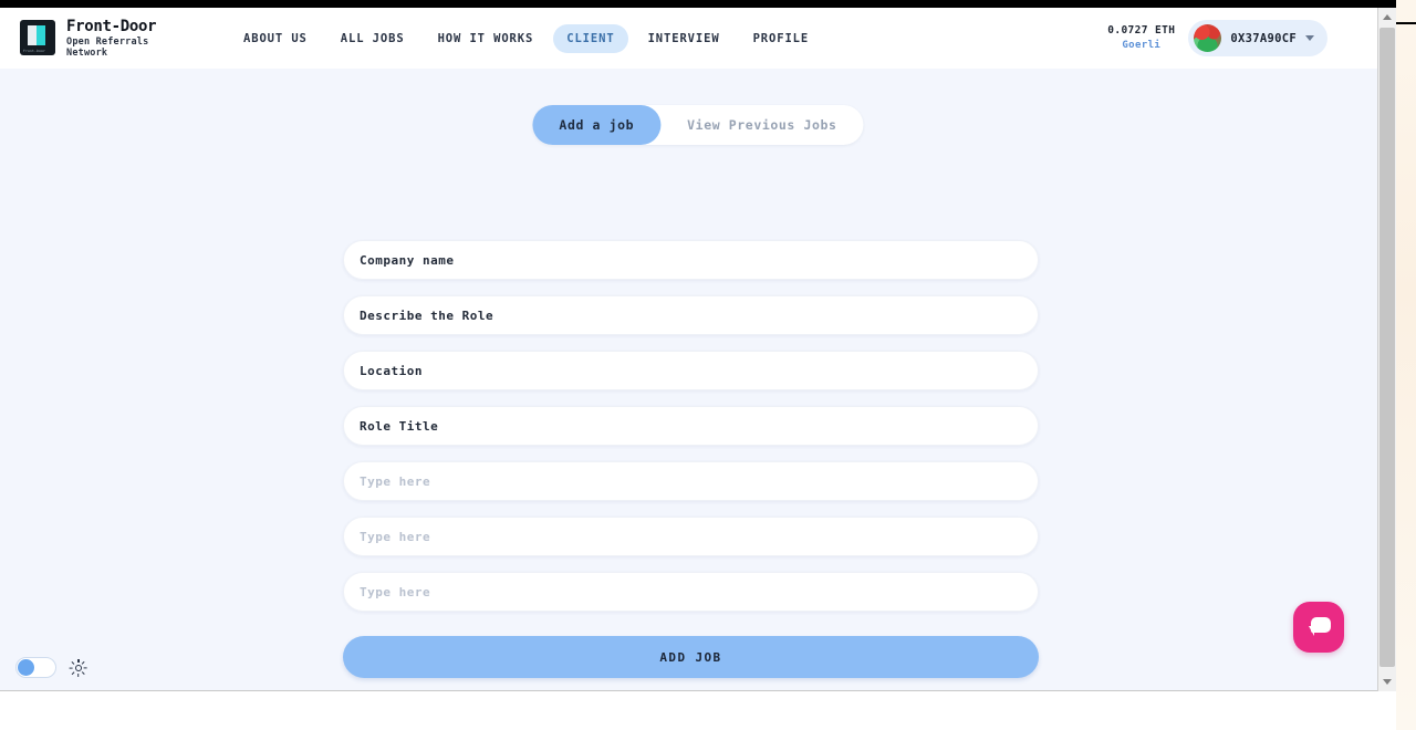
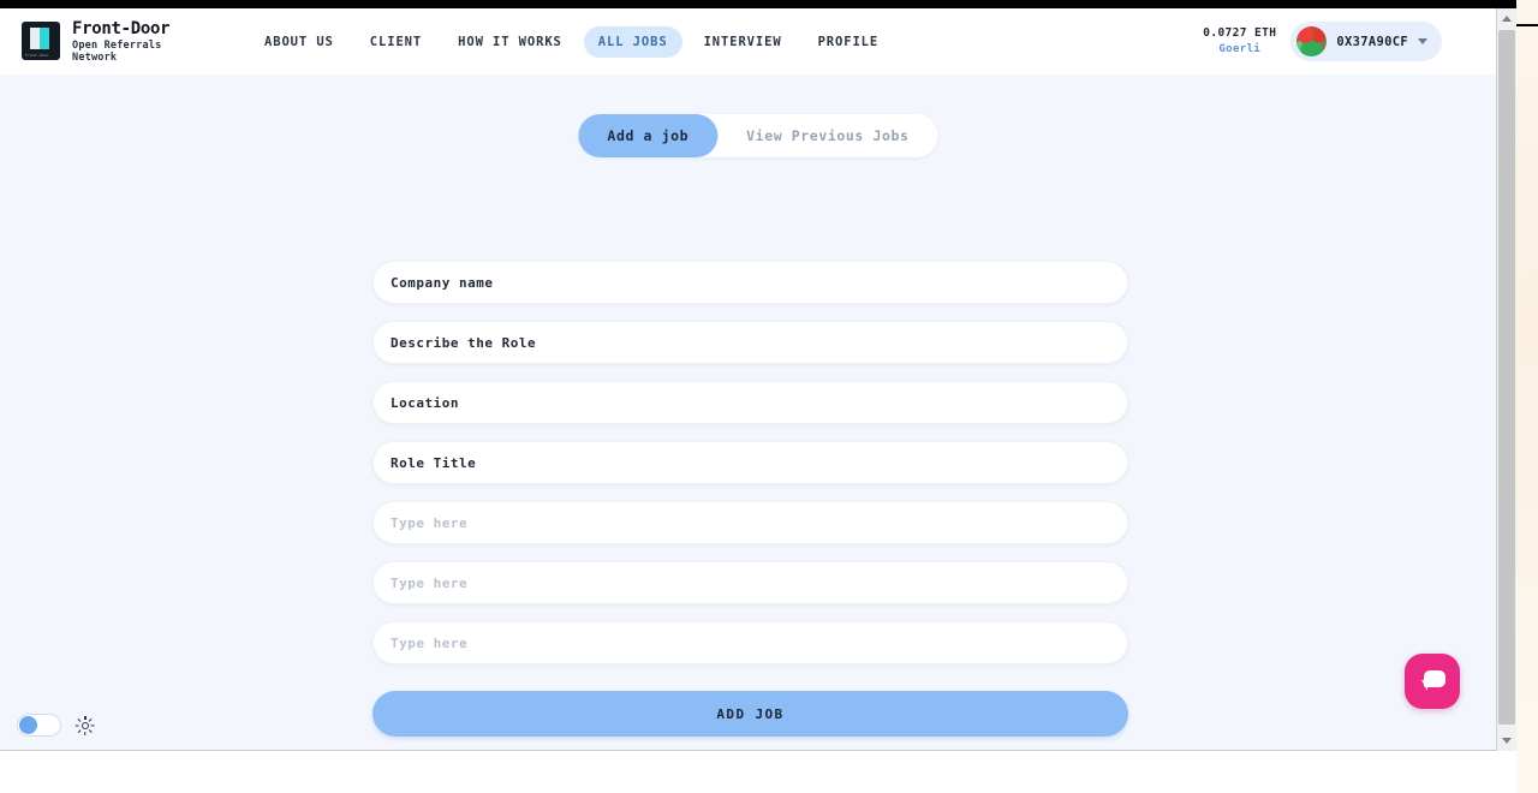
  Front-Door
  Open Referrals Network
  ABOUT US
- ALL JOBS
+ CLIENT
  HOW IT WORKS
- CLIENT
+ ALL JOBS
  INTERVIEW
  PROFILE
  0.0727 ETH
  Goerli
  0X37A90CF
  Add a job
  View Previous Jobs
  Company name
  Describe the Role
  Location
  Role Title
  Type here
  Type here
  Type here
  ADD JOB
